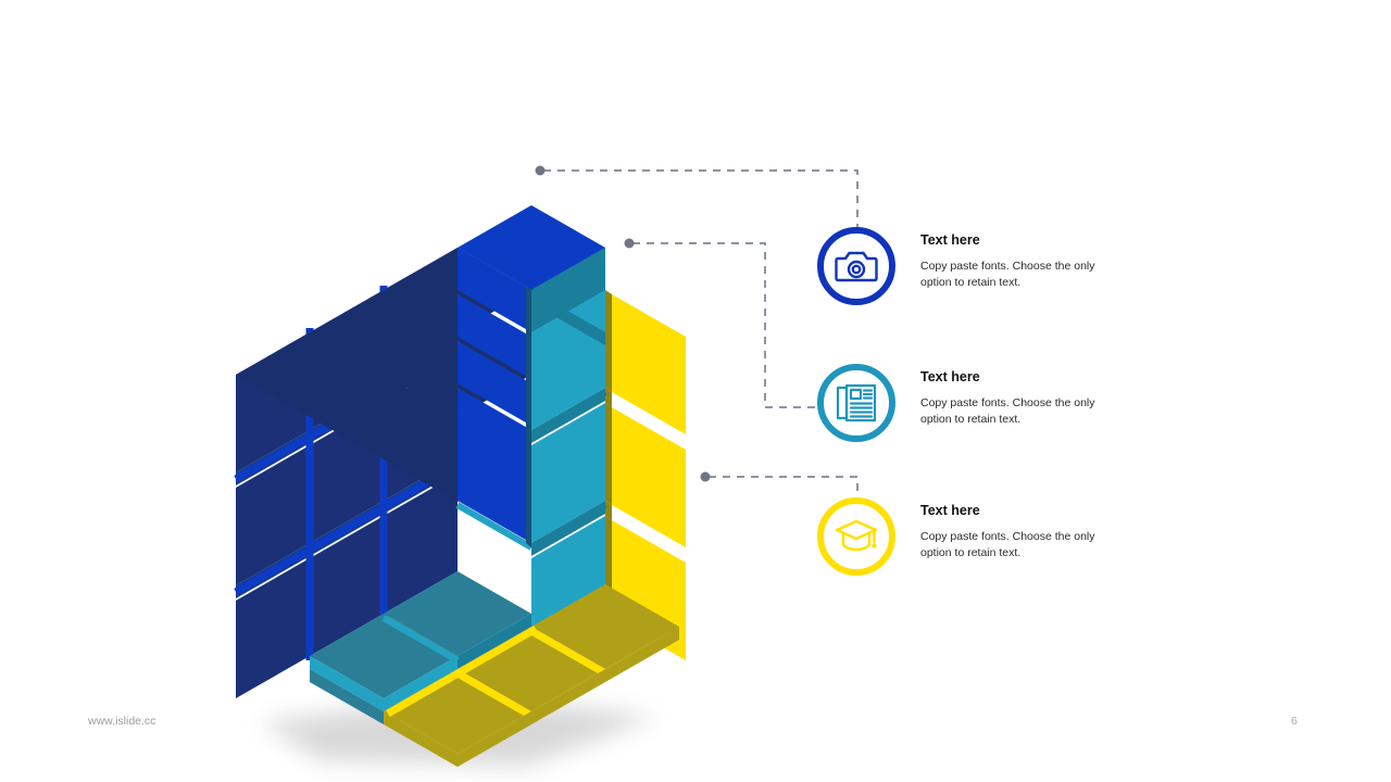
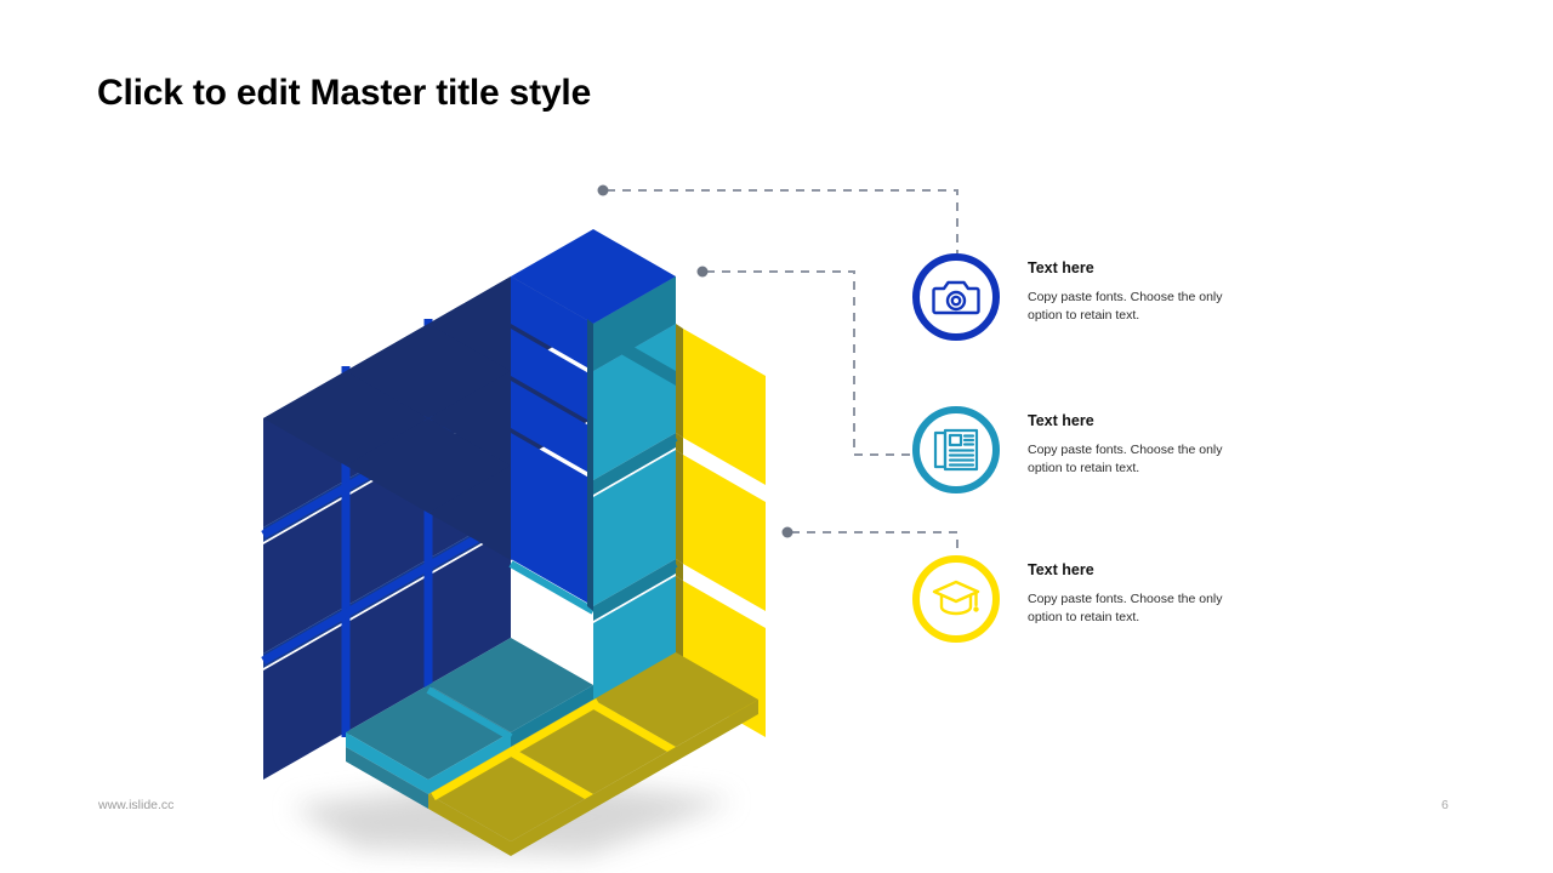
+ Click to edit Master title style
  Text here
  Copy paste fonts. Choose the only option to retain text.
  Text here
  Copy paste fonts. Choose the only option to retain text.
  Text here
  Copy paste fonts. Choose the only option to retain text.
  www.islide.cc
  6
